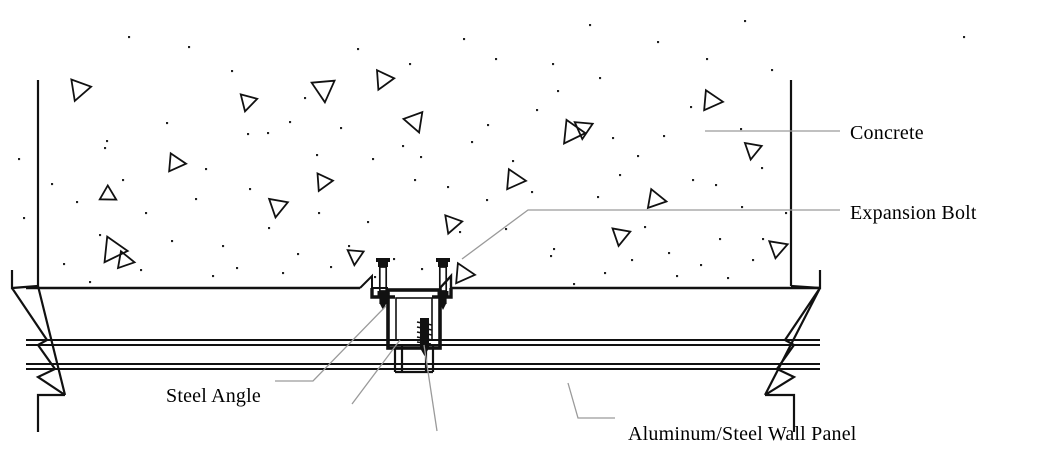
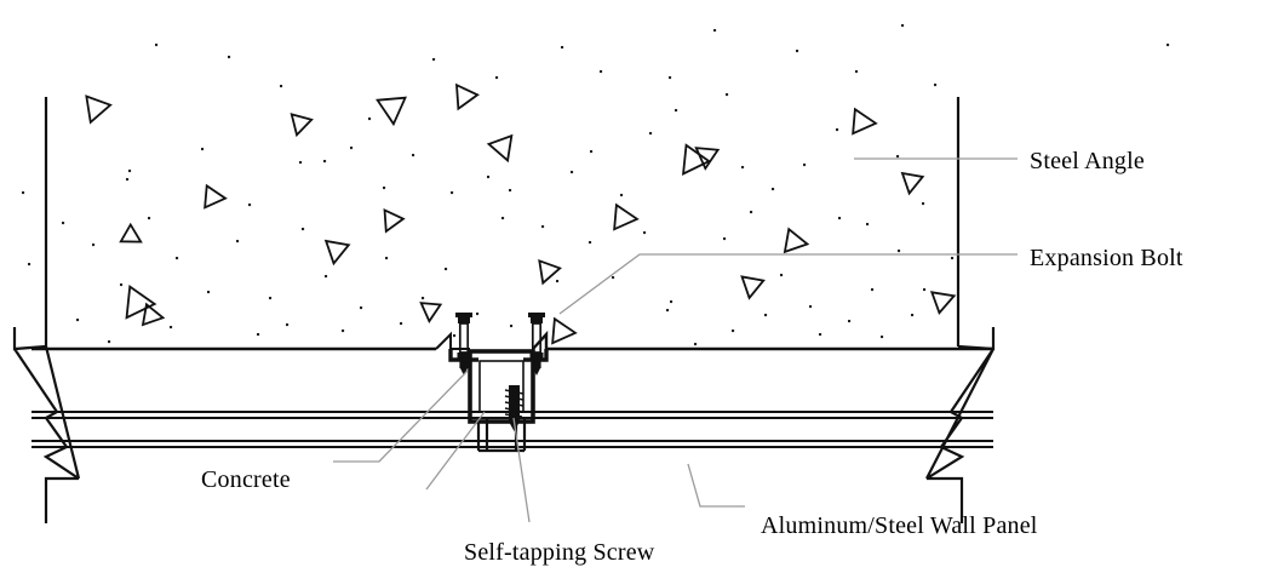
- Concrete
+ Steel Angle
  Expansion Bolt
- Steel Angle
+ Concrete
+ Self-tapping Screw
  Aluminum/Steel Wall Panel
